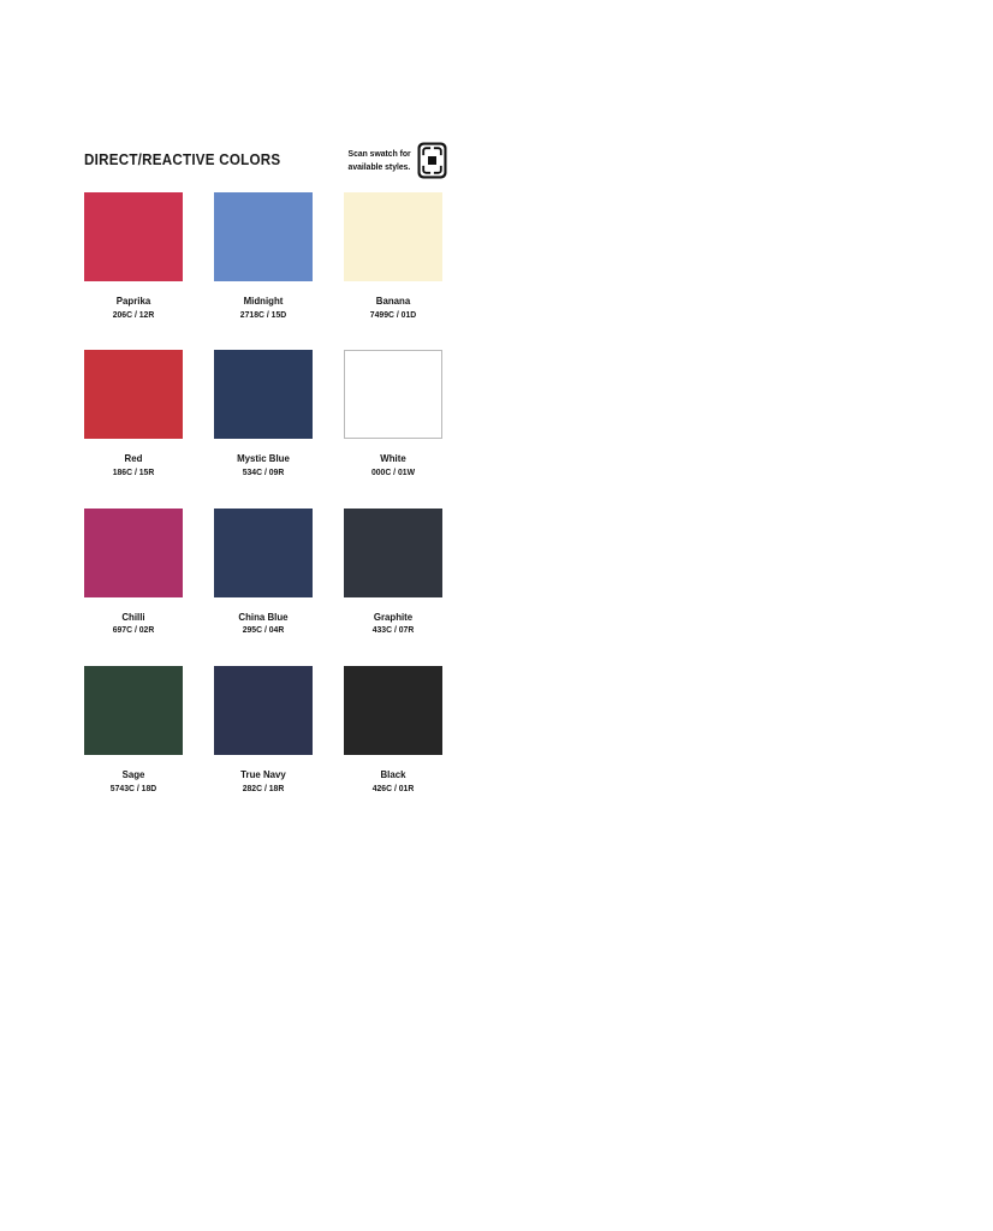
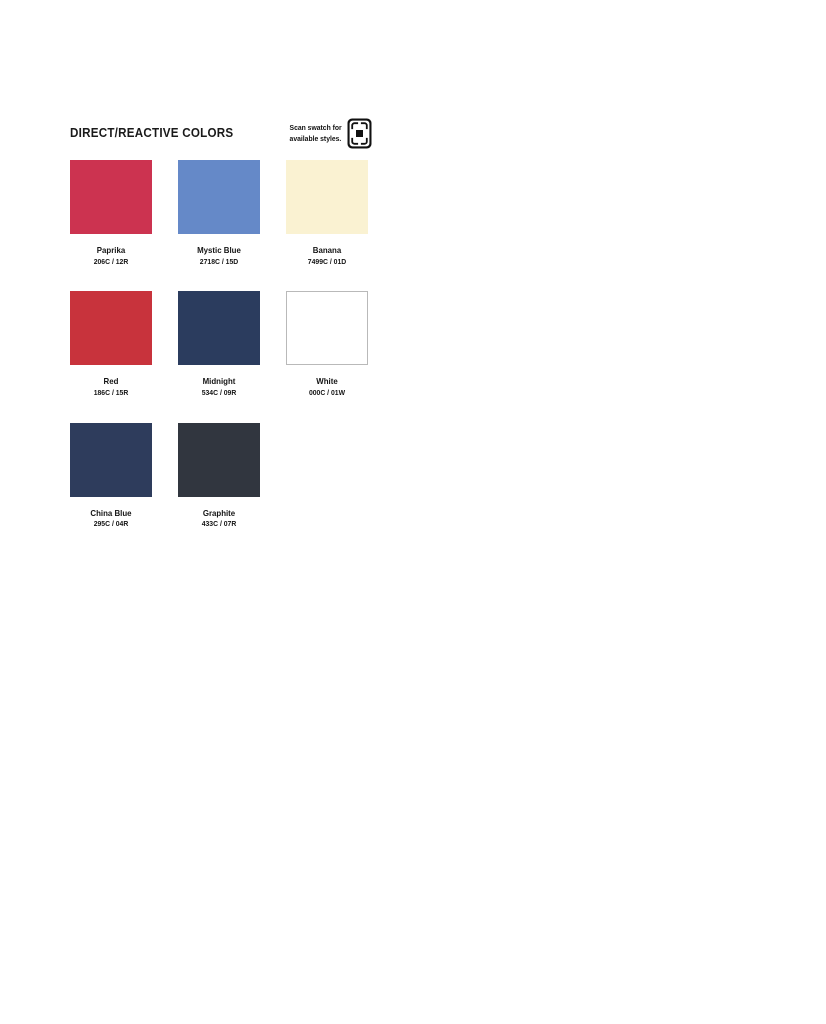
  DIRECT/REACTIVE COLORS
  Scan swatch for
  available styles.
  Paprika
  206C / 12R
- Midnight
+ Mystic Blue
  2718C / 15D
  Banana
  7499C / 01D
  Red
  186C / 15R
- Mystic Blue
+ Midnight
  534C / 09R
  White
  000C / 01W
- Chilli
- 697C / 02R
  China Blue
  295C / 04R
  Graphite
  433C / 07R
- Sage
- 5743C / 18D
- True Navy
- 282C / 18R
- Black
- 426C / 01R
